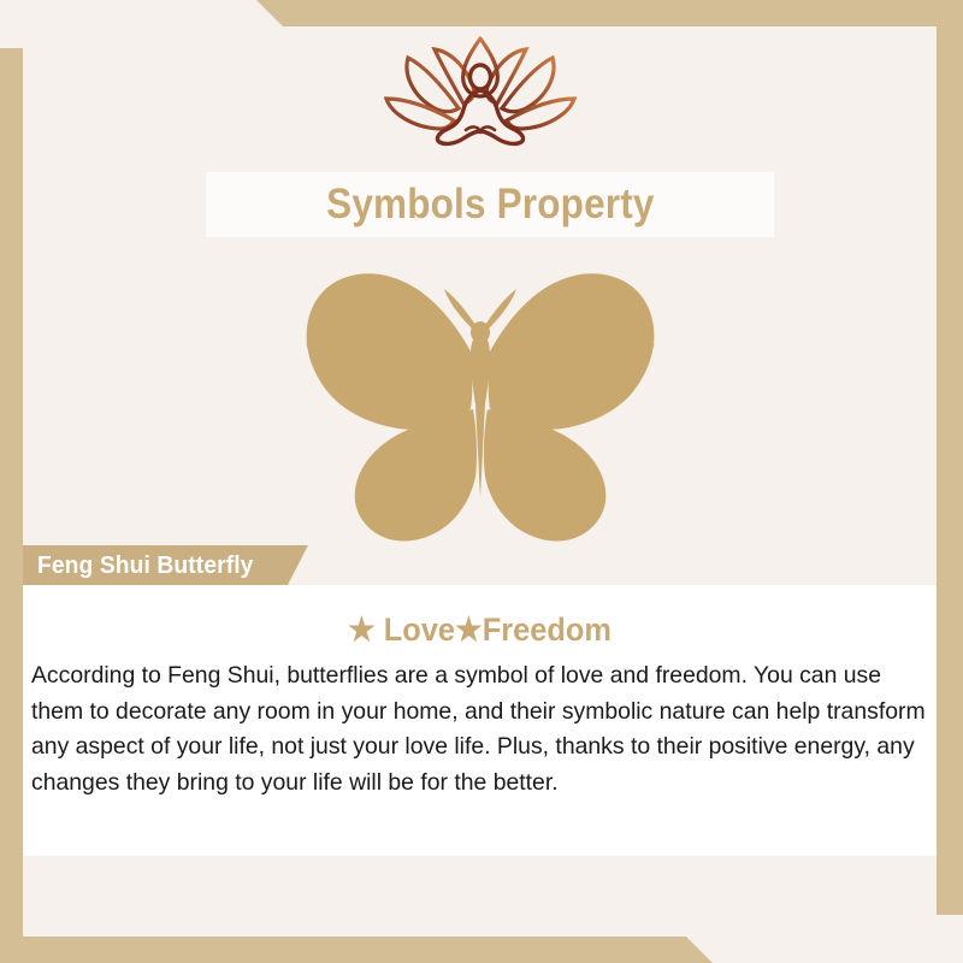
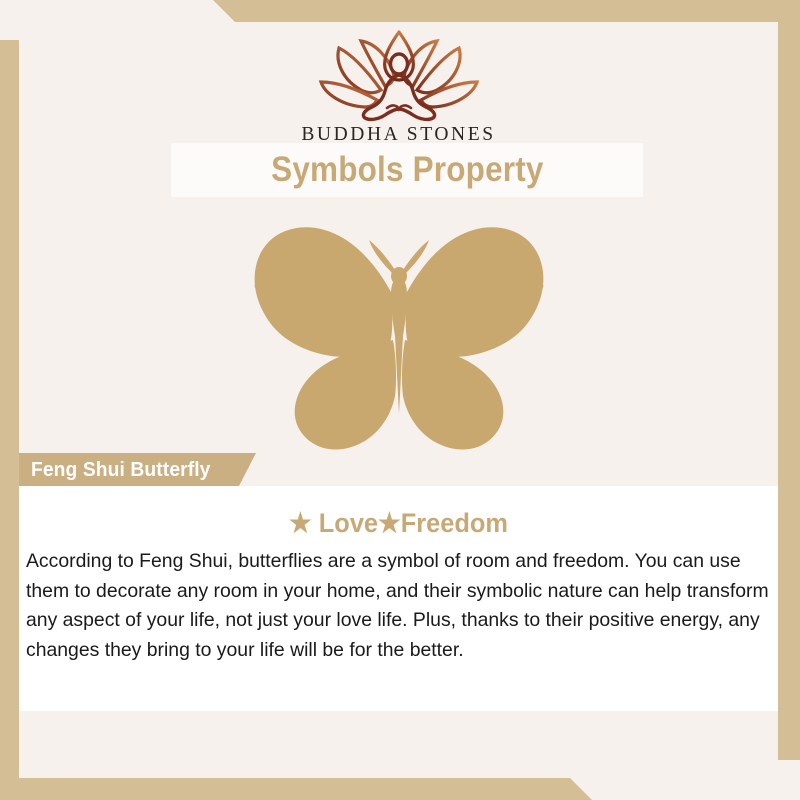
+ BUDDHA STONES
  Symbols Property
  Feng Shui Butterfly
  ★ Love★Freedom
- According to Feng Shui, butterflies are a symbol of love and freedom. You can use them to decorate any room in your home, and their symbolic nature can help transform any aspect of your life, not just your love life. Plus, thanks to their positive energy, any changes they bring to your life will be for the better.
+ According to Feng Shui, butterflies are a symbol of room and freedom. You can use them to decorate any room in your home, and their symbolic nature can help transform any aspect of your life, not just your love life. Plus, thanks to their positive energy, any changes they bring to your life will be for the better.
